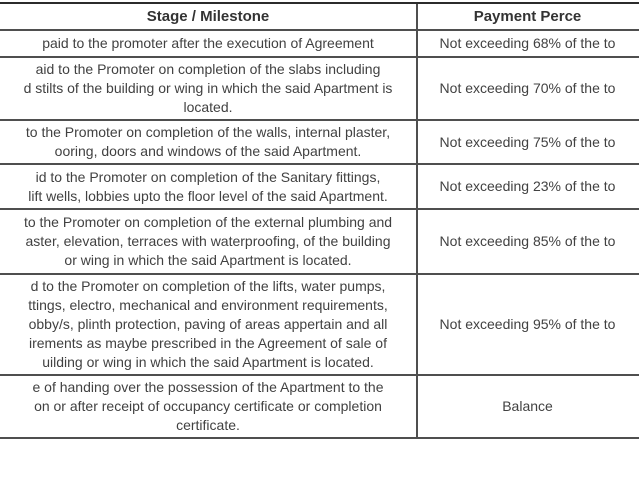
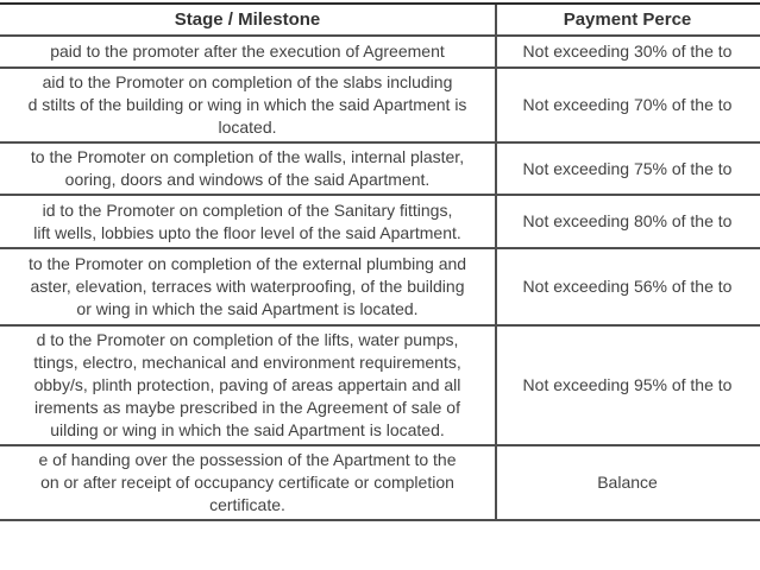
  Stage / Milestone
  Payment Perce
  paid to the promoter after the execution of Agreement
- Not exceeding 68% of the to
+ Not exceeding 30% of the to
  aid to the Promoter on completion of the slabs including
  d stilts of the building or wing in which the said Apartment is
  located.
  Not exceeding 70% of the to
  to the Promoter on completion of the walls, internal plaster,
  ooring, doors and windows of the said Apartment.
  Not exceeding 75% of the to
  id to the Promoter on completion of the Sanitary fittings,
  lift wells, lobbies upto the floor level of the said Apartment.
- Not exceeding 23% of the to
+ Not exceeding 80% of the to
  to the Promoter on completion of the external plumbing and
  aster, elevation, terraces with waterproofing, of the building
  or wing in which the said Apartment is located.
- Not exceeding 85% of the to
+ Not exceeding 56% of the to
  d to the Promoter on completion of the lifts, water pumps,
  ttings, electro, mechanical and environment requirements,
  obby/s, plinth protection, paving of areas appertain and all
  irements as maybe prescribed in the Agreement of sale of
  uilding or wing in which the said Apartment is located.
  Not exceeding 95% of the to
  e of handing over the possession of the Apartment to the
  on or after receipt of occupancy certificate or completion
  certificate.
  Balance
